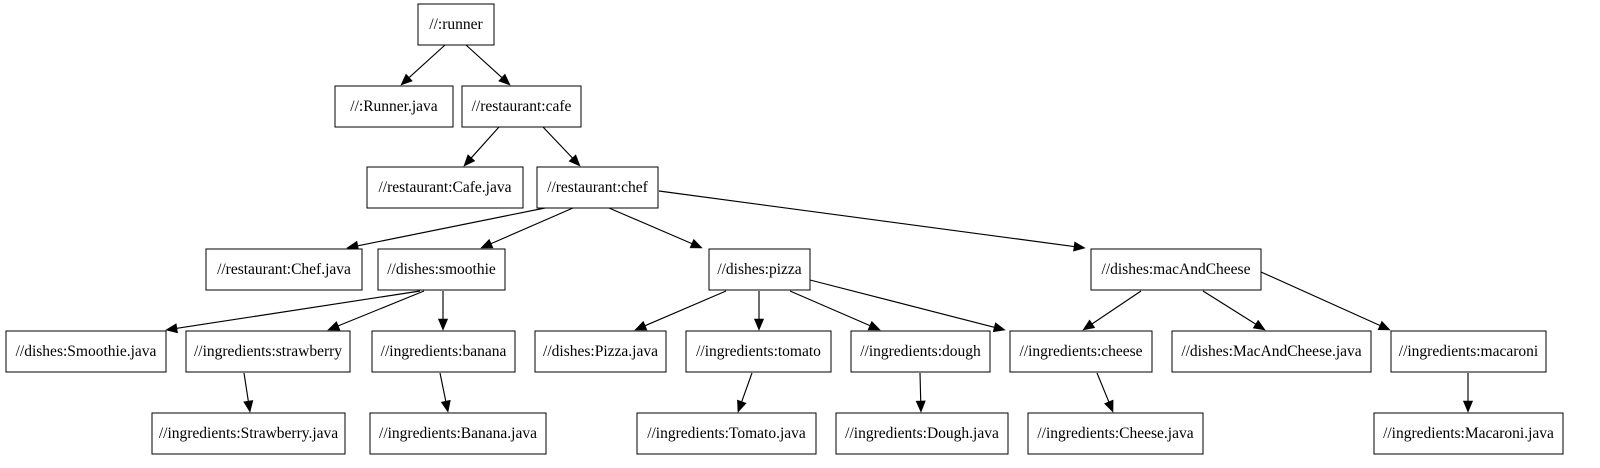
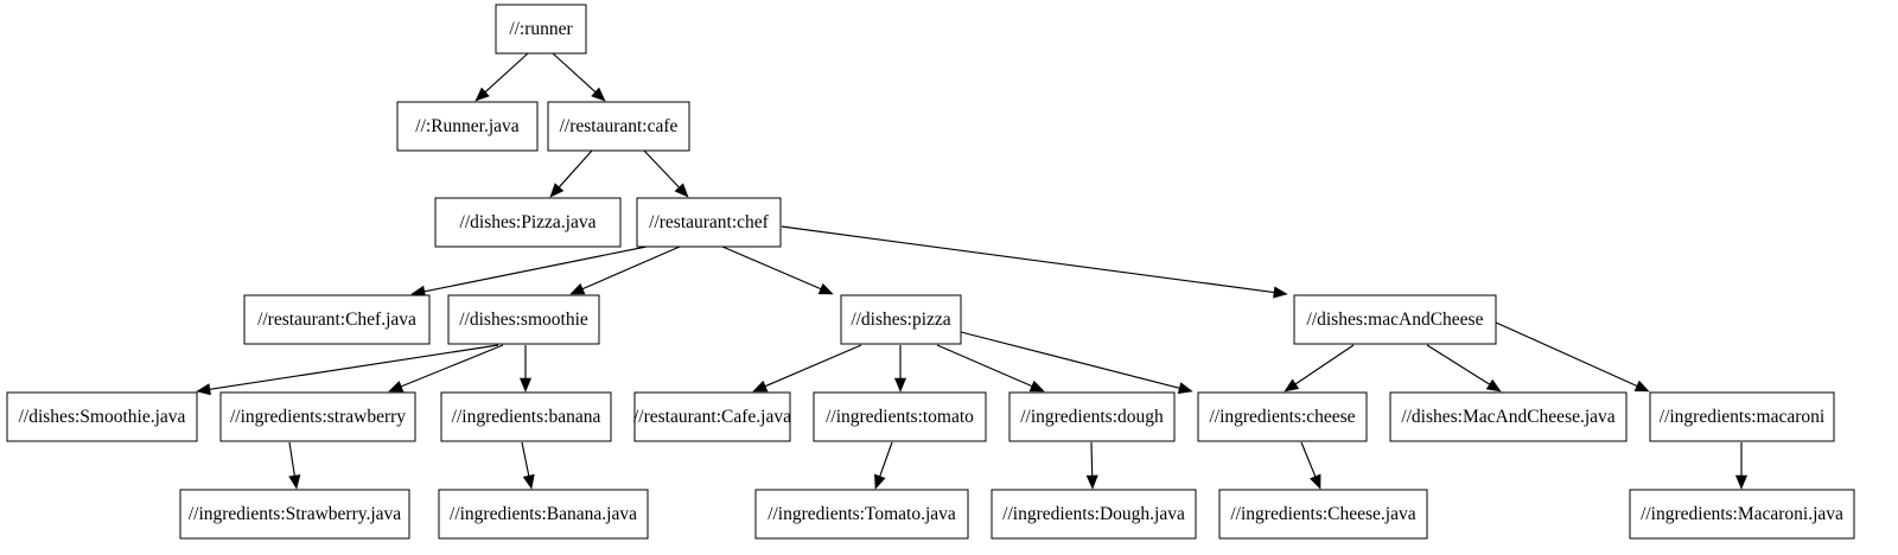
  //:runner
  //:Runner.java
  //restaurant:cafe
- //restaurant:Cafe.java
+ //dishes:Pizza.java
  //restaurant:chef
  //restaurant:Chef.java
  //dishes:smoothie
  //dishes:pizza
  //dishes:macAndCheese
  //dishes:Smoothie.java
  //ingredients:strawberry
  //ingredients:banana
- //dishes:Pizza.java
+ //restaurant:Cafe.java
  //ingredients:tomato
  //ingredients:dough
  //ingredients:cheese
  //dishes:MacAndCheese.java
  //ingredients:macaroni
  //ingredients:Strawberry.java
  //ingredients:Banana.java
  //ingredients:Tomato.java
  //ingredients:Dough.java
  //ingredients:Cheese.java
  //ingredients:Macaroni.java
